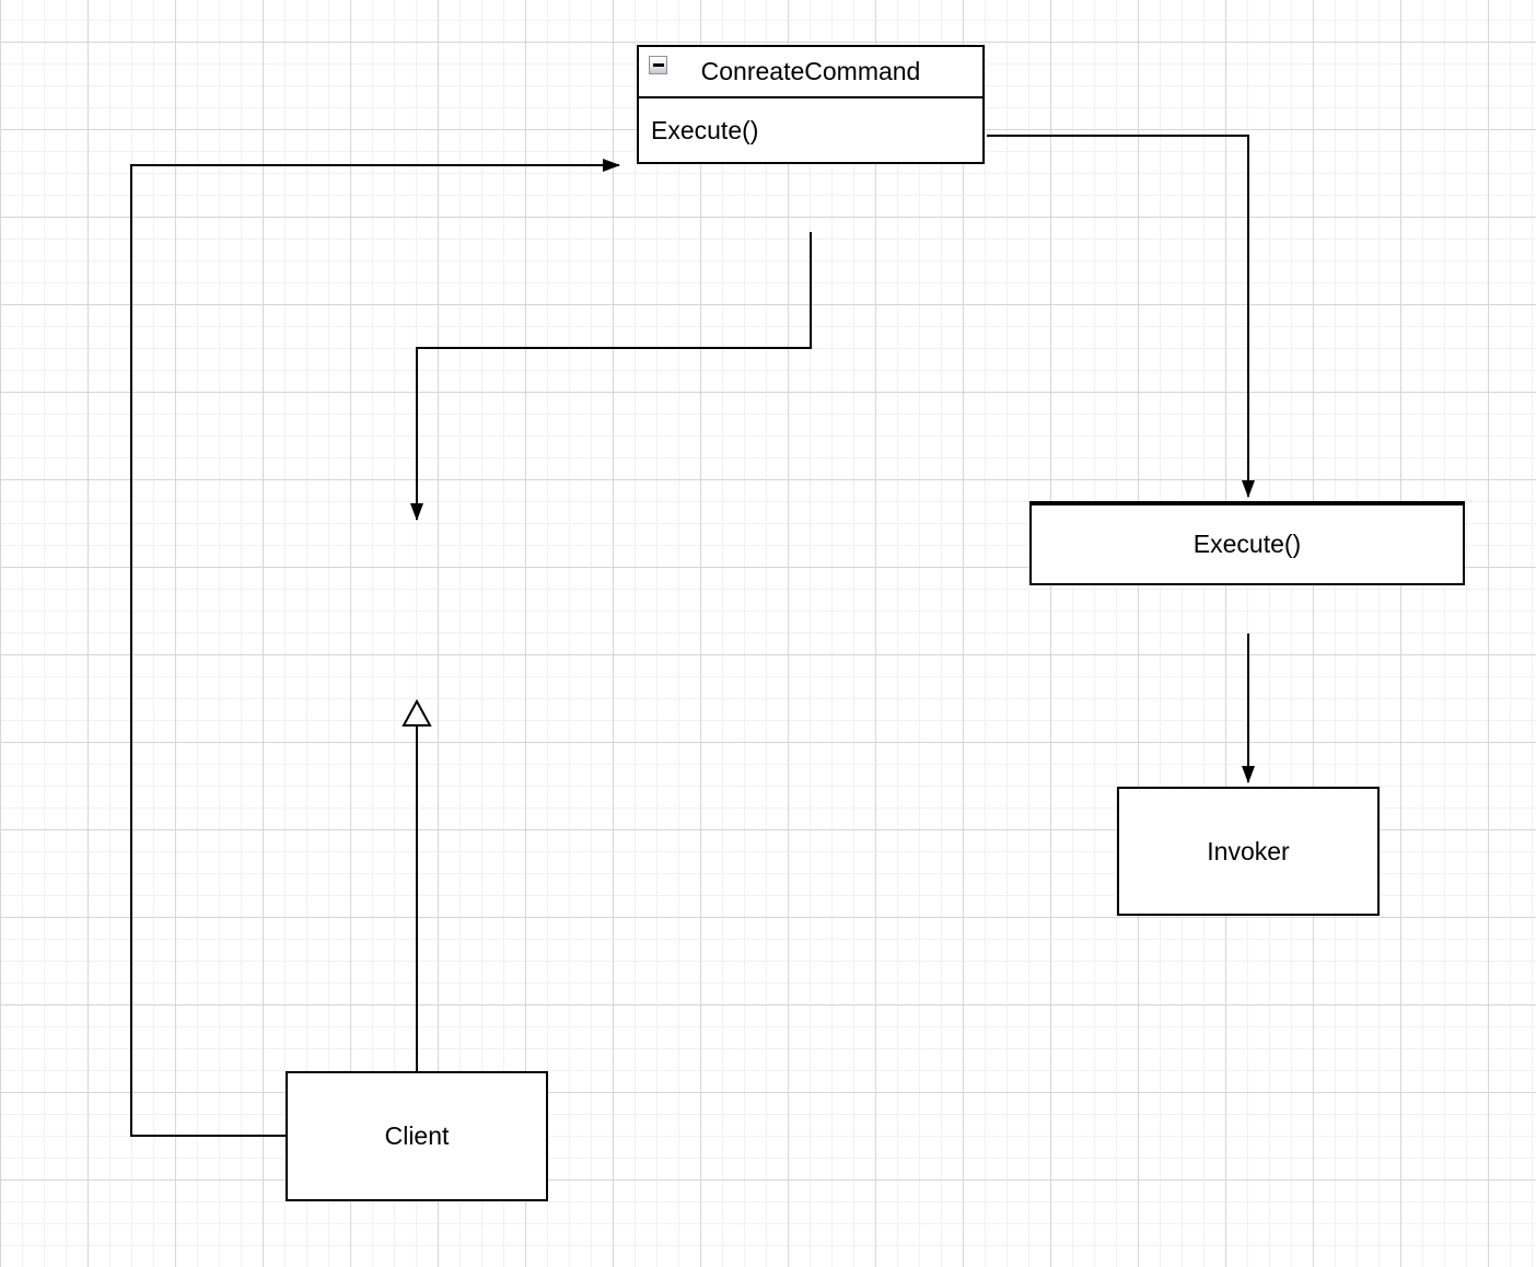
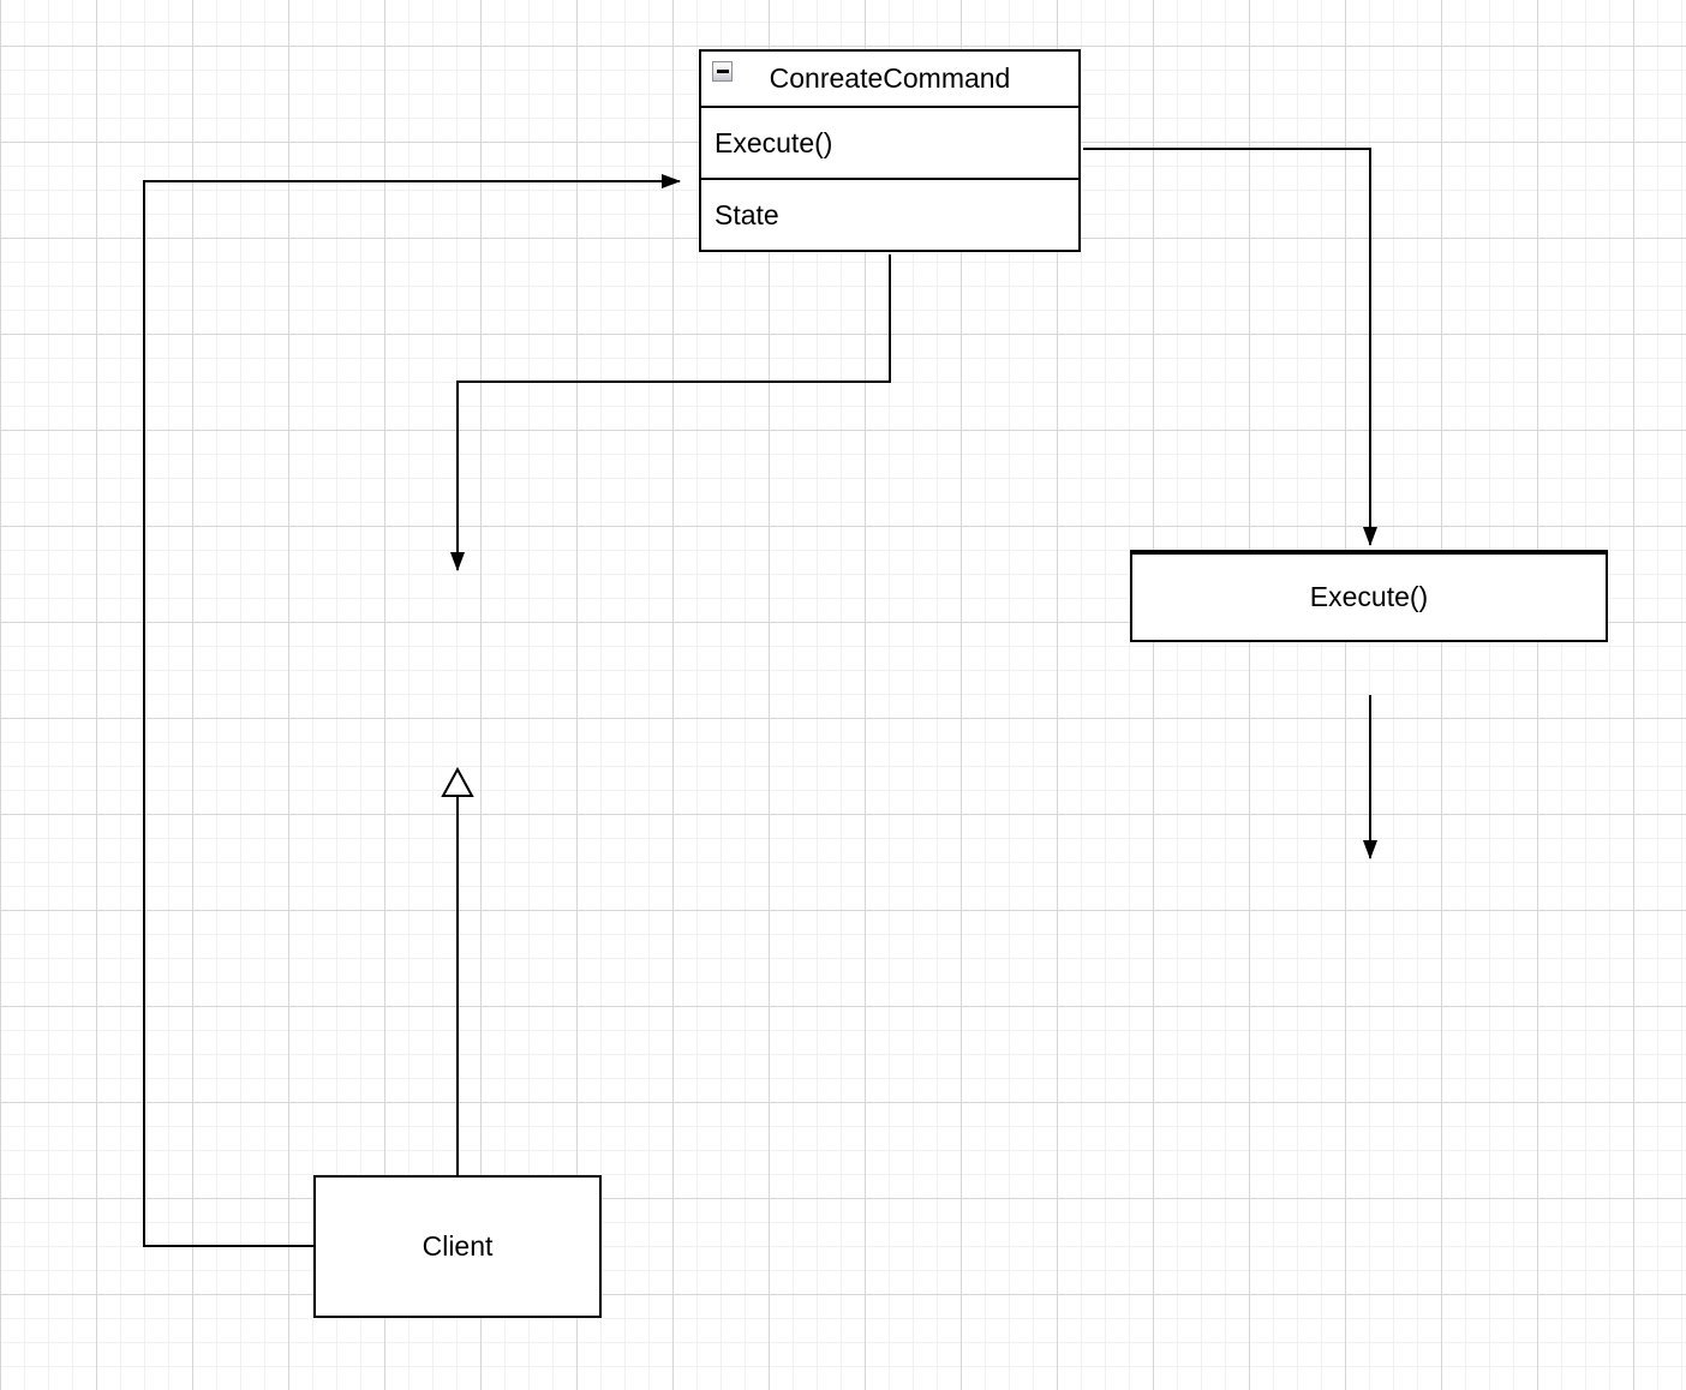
  ConreateCommand
  Execute()
+ State
  Execute()
- Invoker
  Client
